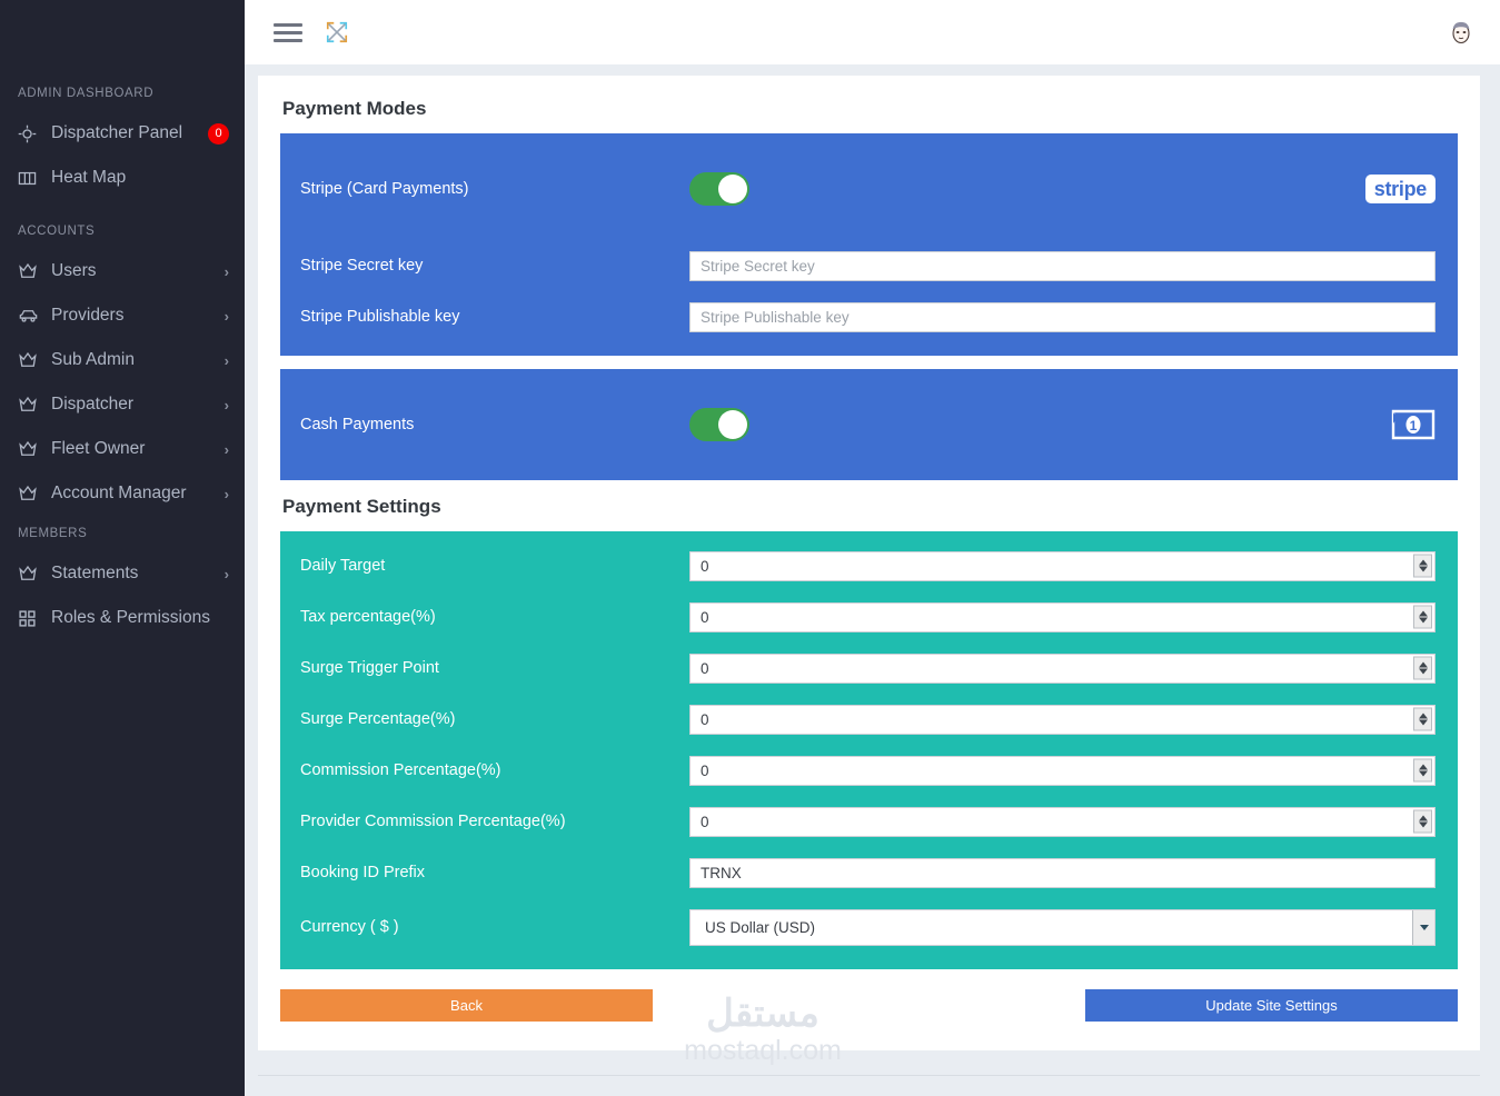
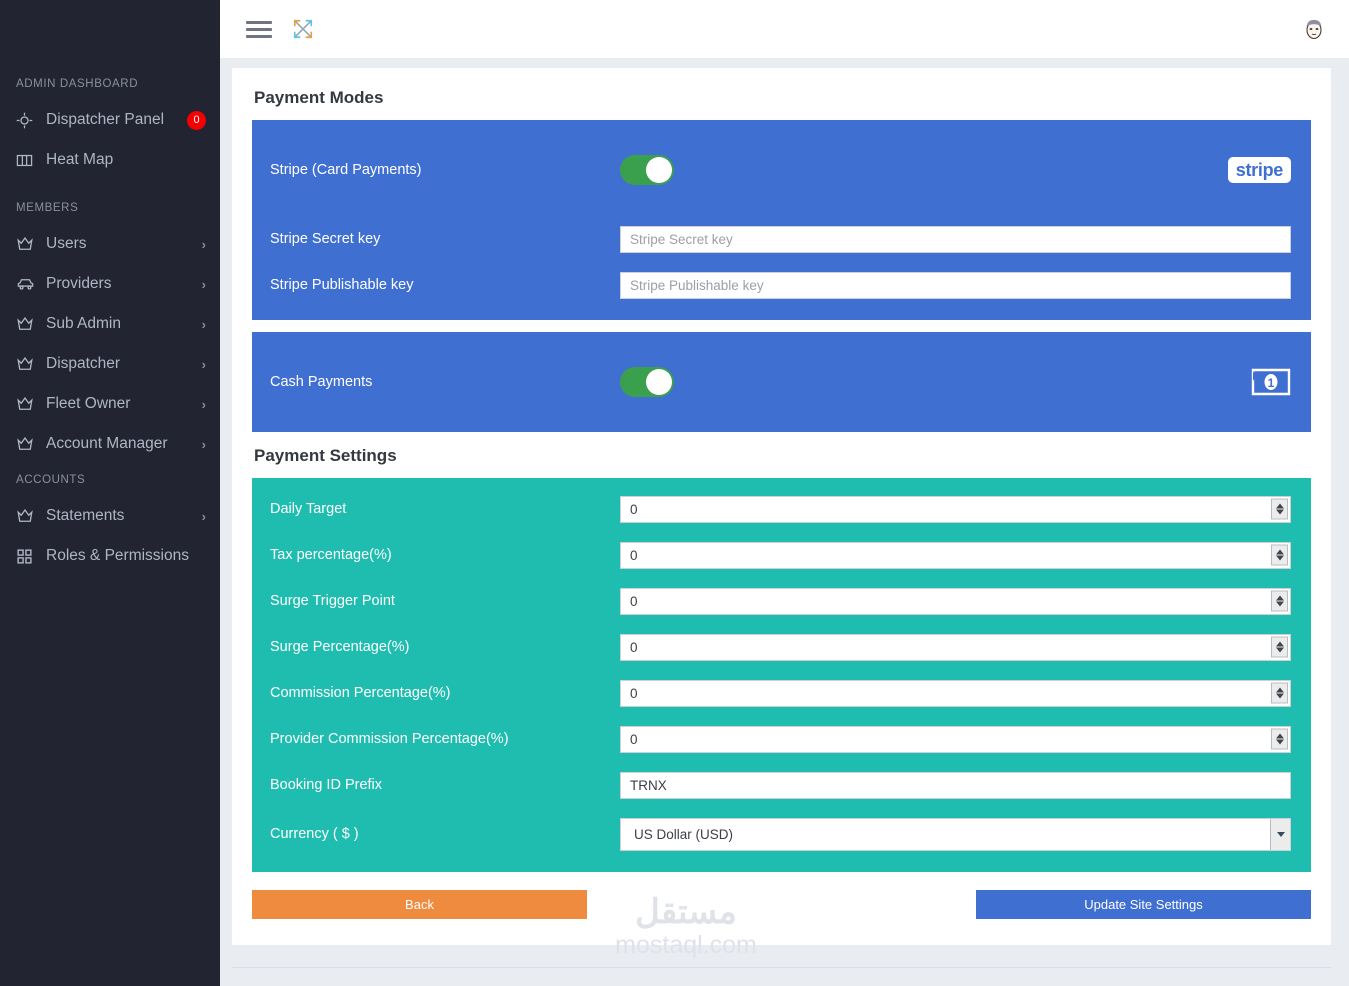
  ADMIN DASHBOARD
  Dispatcher Panel
  0
  Heat Map
- ACCOUNTS
+ MEMBERS
  Users
  ›
  Providers
  ›
  Sub Admin
  ›
  Dispatcher
  ›
  Fleet Owner
  ›
  Account Manager
  ›
- MEMBERS
+ ACCOUNTS
  Statements
  ›
  Roles & Permissions
  Payment Modes
  Stripe (Card Payments)
  stripe
  Stripe Secret key
  Stripe Secret key
  Stripe Publishable key
  Stripe Publishable key
  Cash Payments
  1
  Payment Settings
  Daily Target
  0
  Tax percentage(%)
  0
  Surge Trigger Point
  0
  Surge Percentage(%)
  0
  Commission Percentage(%)
  0
  Provider Commission Percentage(%)
  0
  Booking ID Prefix
  TRNX
  Currency ( $ )
  US Dollar (USD)
  Back
  Update Site Settings
  مستقل
  mostaql.com
